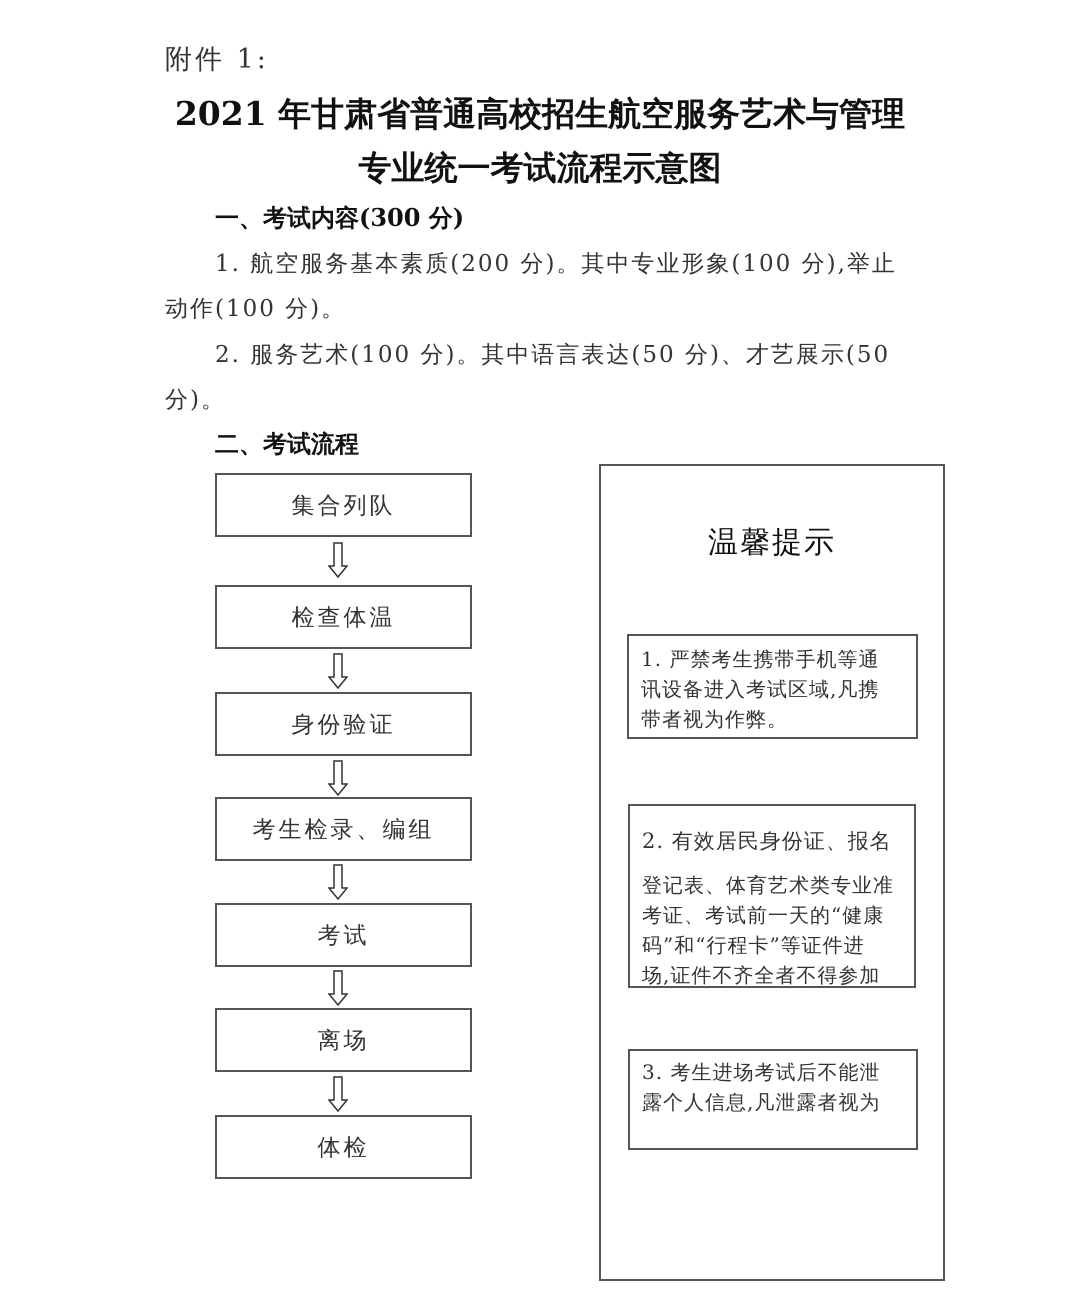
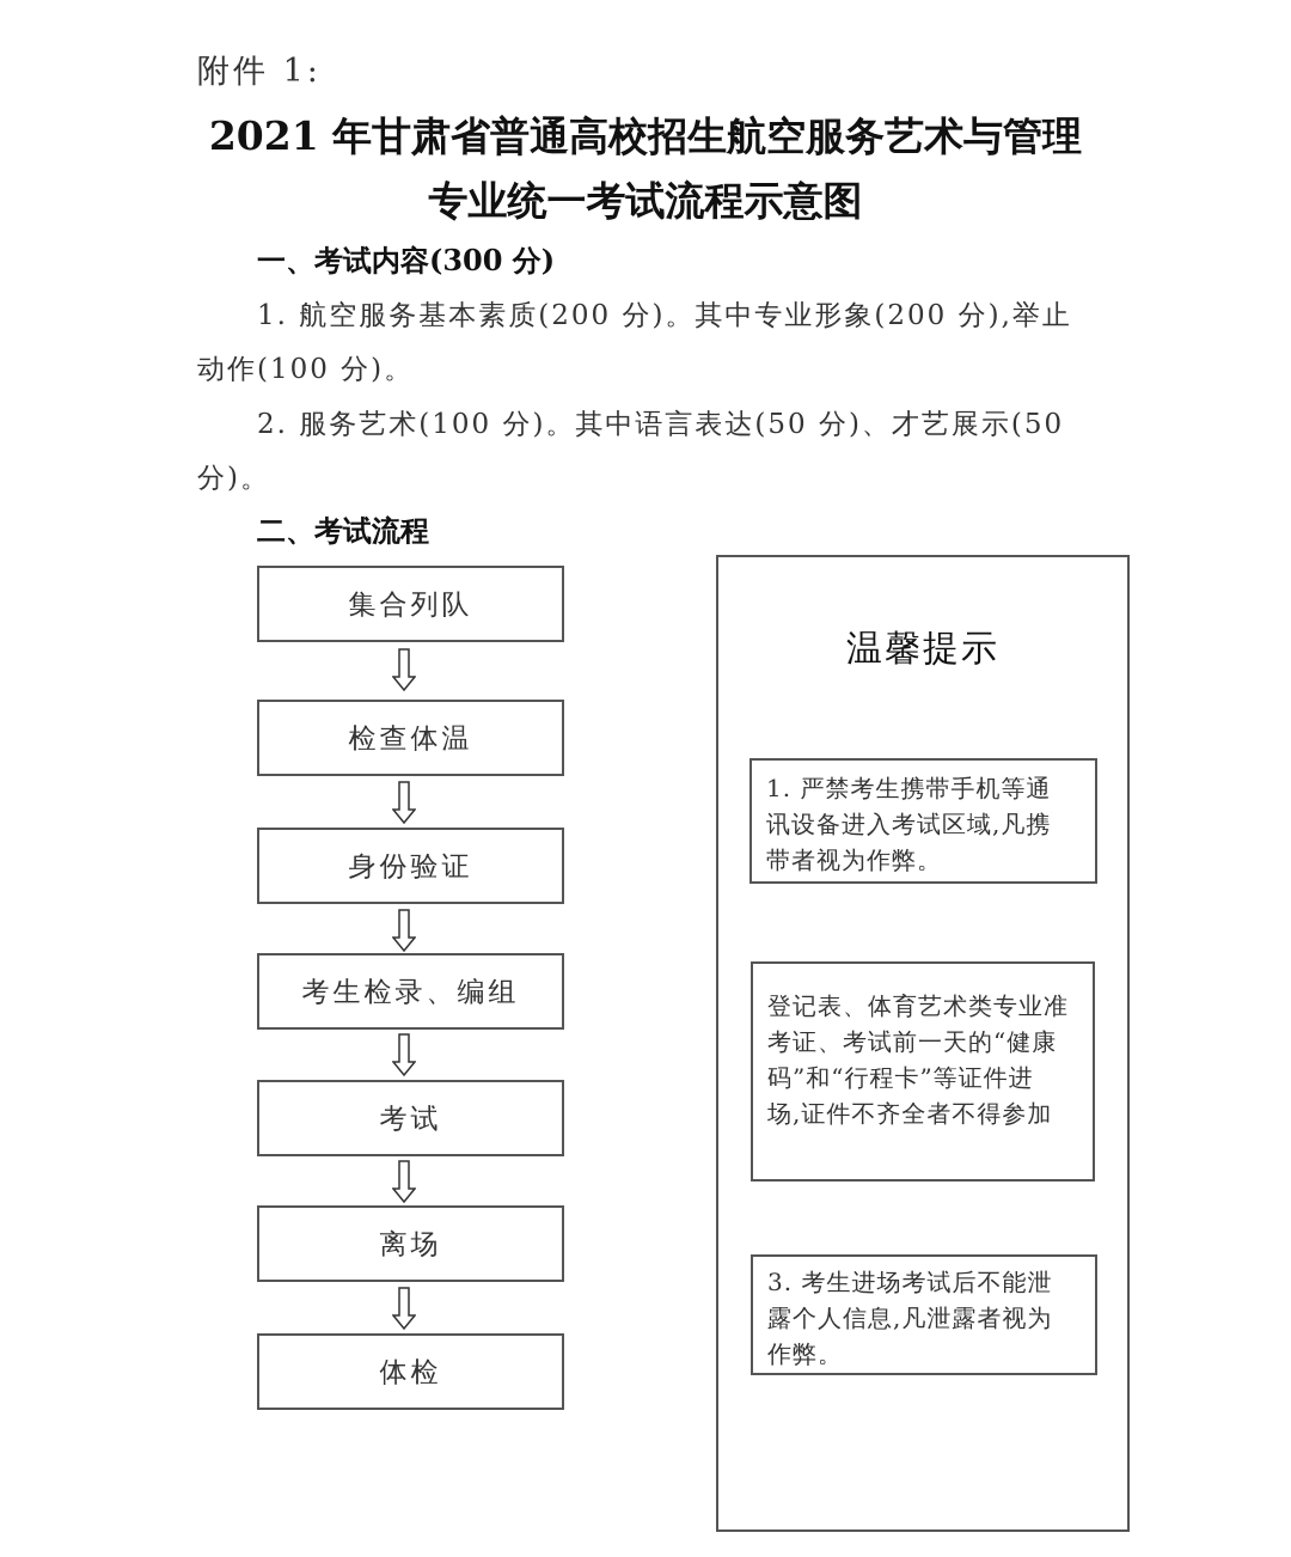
  附件 1:
  2021 年甘肃省普通高校招生航空服务艺术与管理
  专业统一考试流程示意图
  一、考试内容(300 分)
- 1. 航空服务基本素质(200 分)。其中专业形象(100 分),举止
+ 1. 航空服务基本素质(200 分)。其中专业形象(200 分),举止
  动作(100 分)。
  2. 服务艺术(100 分)。其中语言表达(50 分)、才艺展示(50
  分)。
  二、考试流程
  集合列队
  检查体温
  身份验证
  考生检录、编组
  考试
  离场
  体检
  温馨提示
  1. 严禁考生携带手机等通
  讯设备进入考试区域,凡携
  带者视为作弊。
- 2. 有效居民身份证、报名
  登记表、体育艺术类专业准
  考证、考试前一天的“健康
  码”和“行程卡”等证件进
  场,证件不齐全者不得参加
  3. 考生进场考试后不能泄
  露个人信息,凡泄露者视为
+ 作弊。
